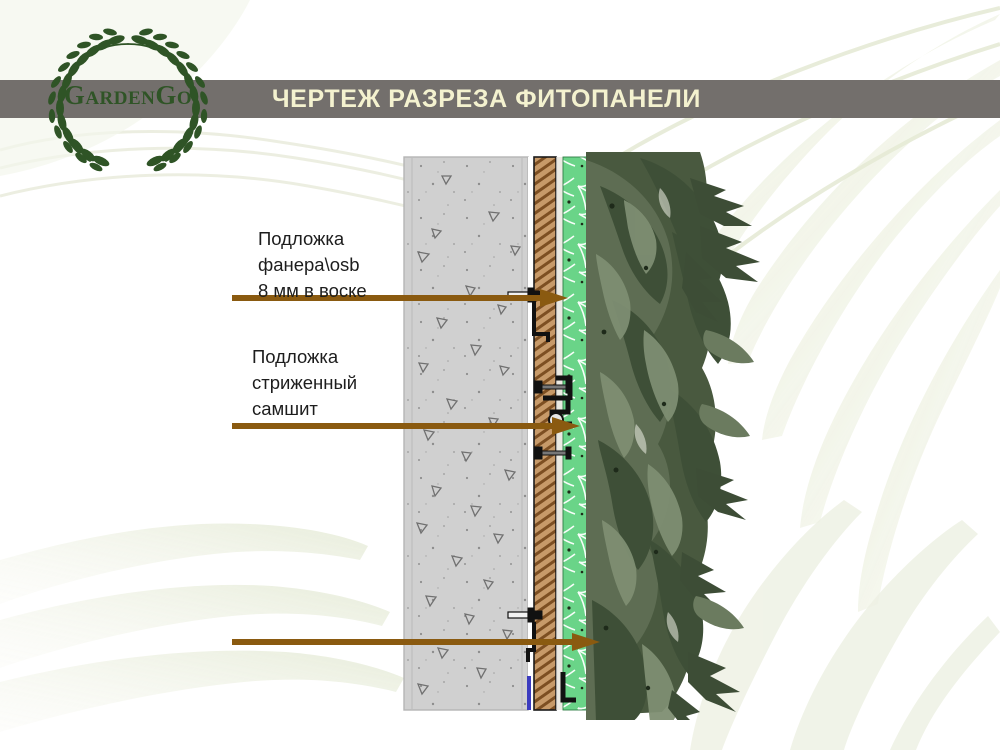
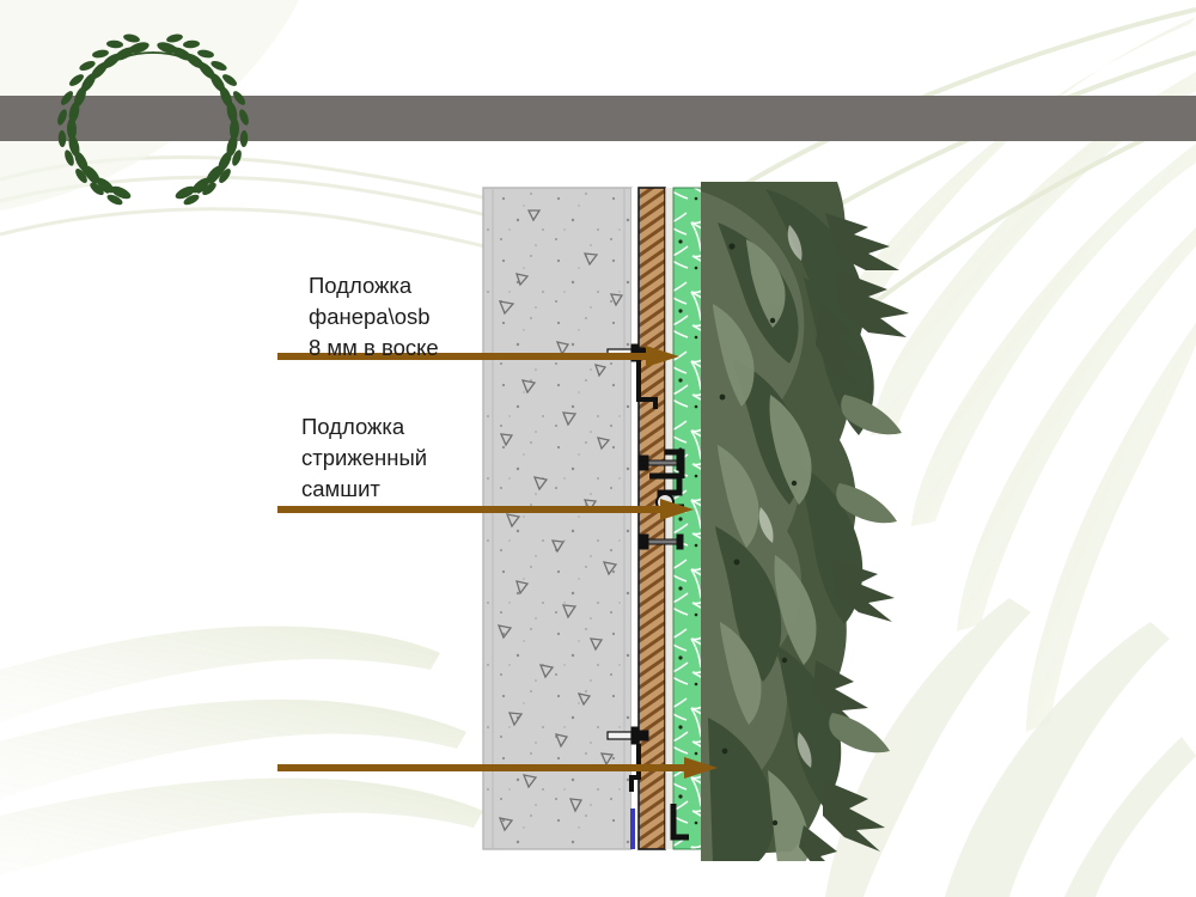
  Подложка
  фанера\osb
  8 мм в воске
  Подложка
  стриженный
  самшит
- ЧЕРТЕЖ РАЗРЕЗА ФИТОПАНЕЛИ
- GardenGo
